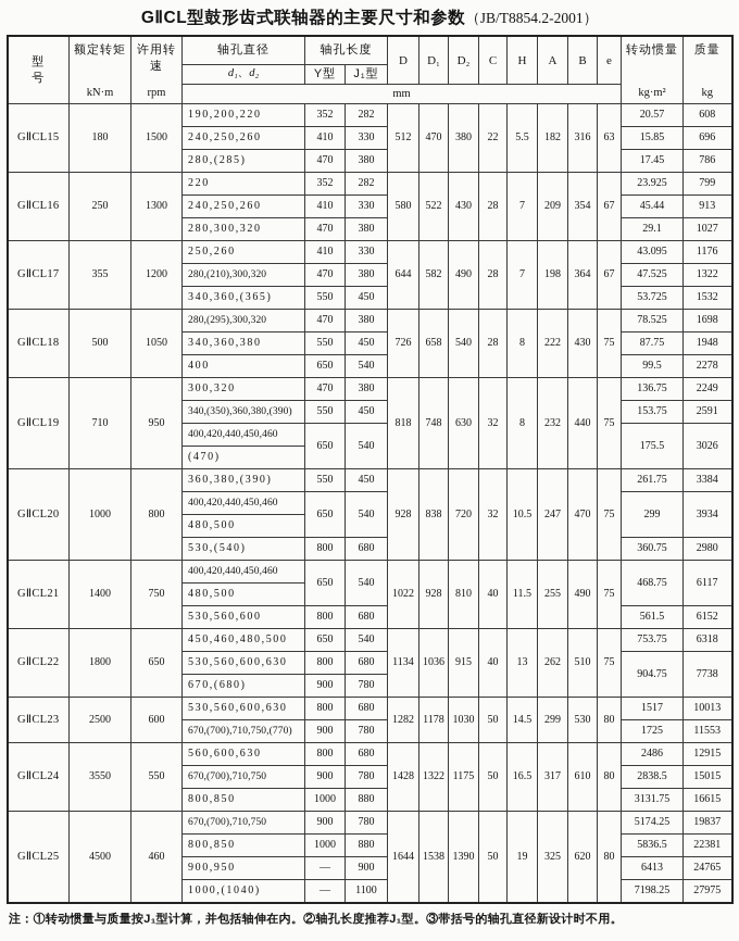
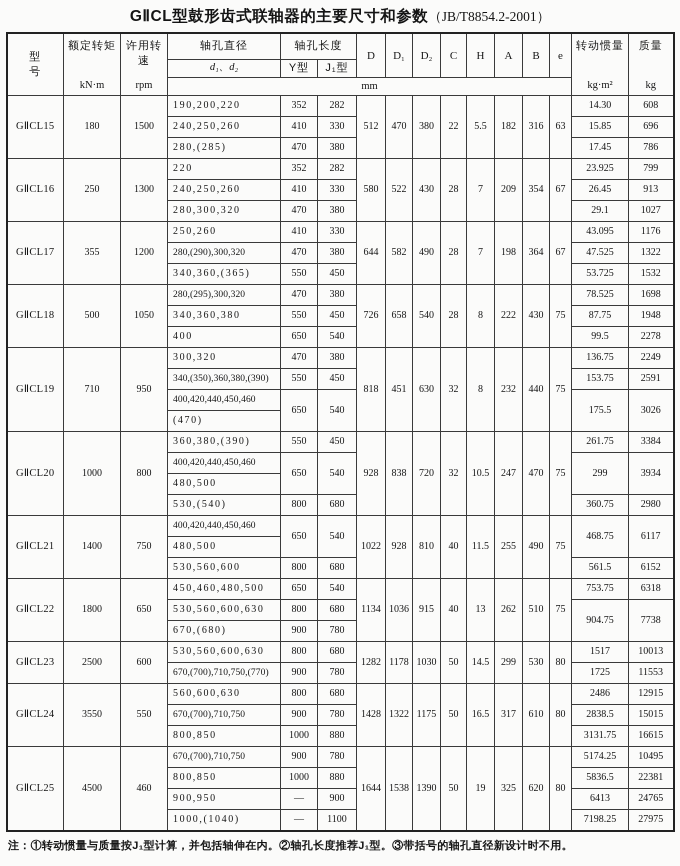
  GⅡCL型鼓形齿式联轴器的主要尺寸和参数（JB/T8854.2-2001）
  型号	额定转矩 kN·m	许用转速 rpm	轴孔直径	轴孔长度	D	D₁	D₂	C	H	A	B	e	转动惯量 kg·m²	质量 kg
  d₁、d₂	Y型	J₁型
  mm
- GⅡCL15	180	1500	190,200,220	352	282	512	470	380	22	5.5	182	316	63	20.57	608
+ GⅡCL15	180	1500	190,200,220	352	282	512	470	380	22	5.5	182	316	63	14.30	608
  240,250,260	410	330	15.85	696
  280,(285)	470	380	17.45	786
  GⅡCL16	250	1300	220	352	282	580	522	430	28	7	209	354	67	23.925	799
- 240,250,260	410	330	45.44	913
+ 240,250,260	410	330	26.45	913
  280,300,320	470	380	29.1	1027
  GⅡCL17	355	1200	250,260	410	330	644	582	490	28	7	198	364	67	43.095	1176
- 280,(210),300,320	470	380	47.525	1322
+ 280,(290),300,320	470	380	47.525	1322
  340,360,(365)	550	450	53.725	1532
  GⅡCL18	500	1050	280,(295),300,320	470	380	726	658	540	28	8	222	430	75	78.525	1698
  340,360,380	550	450	87.75	1948
  400	650	540	99.5	2278
- GⅡCL19	710	950	300,320	470	380	818	748	630	32	8	232	440	75	136.75	2249
+ GⅡCL19	710	950	300,320	470	380	818	451	630	32	8	232	440	75	136.75	2249
  340,(350),360,380,(390)	550	450	153.75	2591
  400,420,440,450,460(470)	650	540	175.5	3026
  GⅡCL20	1000	800	360,380,(390)	550	450	928	838	720	32	10.5	247	470	75	261.75	3384
  400,420,440,450,460480,500	650	540	299	3934
  530,(540)	800	680	360.75	2980
  GⅡCL21	1400	750	400,420,440,450,460480,500	650	540	1022	928	810	40	11.5	255	490	75	468.75	6117
  530,560,600	800	680	561.5	6152
  GⅡCL22	1800	650	450,460,480,500	650	540	1134	1036	915	40	13	262	510	75	753.75	6318
  530,560,600,630	800	680	904.75	7738
  670,(680)	900	780
  GⅡCL23	2500	600	530,560,600,630	800	680	1282	1178	1030	50	14.5	299	530	80	1517	10013
  670,(700),710,750,(770)	900	780	1725	11553
  GⅡCL24	3550	550	560,600,630	800	680	1428	1322	1175	50	16.5	317	610	80	2486	12915
  670,(700),710,750	900	780	2838.5	15015
  800,850	1000	880	3131.75	16615
- GⅡCL25	4500	460	670,(700),710,750	900	780	1644	1538	1390	50	19	325	620	80	5174.25	19837
+ GⅡCL25	4500	460	670,(700),710,750	900	780	1644	1538	1390	50	19	325	620	80	5174.25	10495
  800,850	1000	880	5836.5	22381
  900,950	—	900	6413	24765
  1000,(1040)	—	1100	7198.25	27975
  注：①转动惯量与质量按J₁型计算，并包括轴伸在内。②轴孔长度推荐J₁型。③带括号的轴孔直径新设计时不用。
